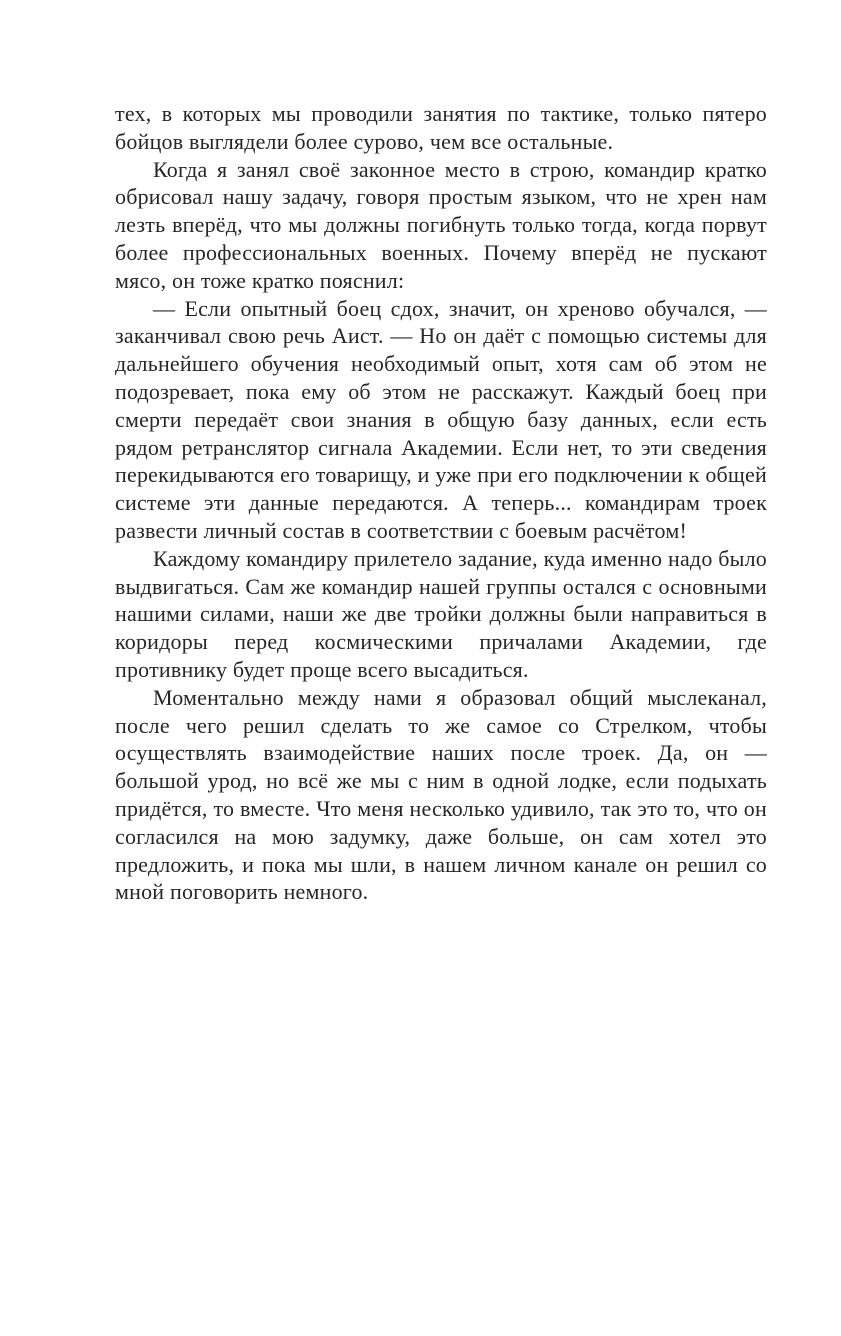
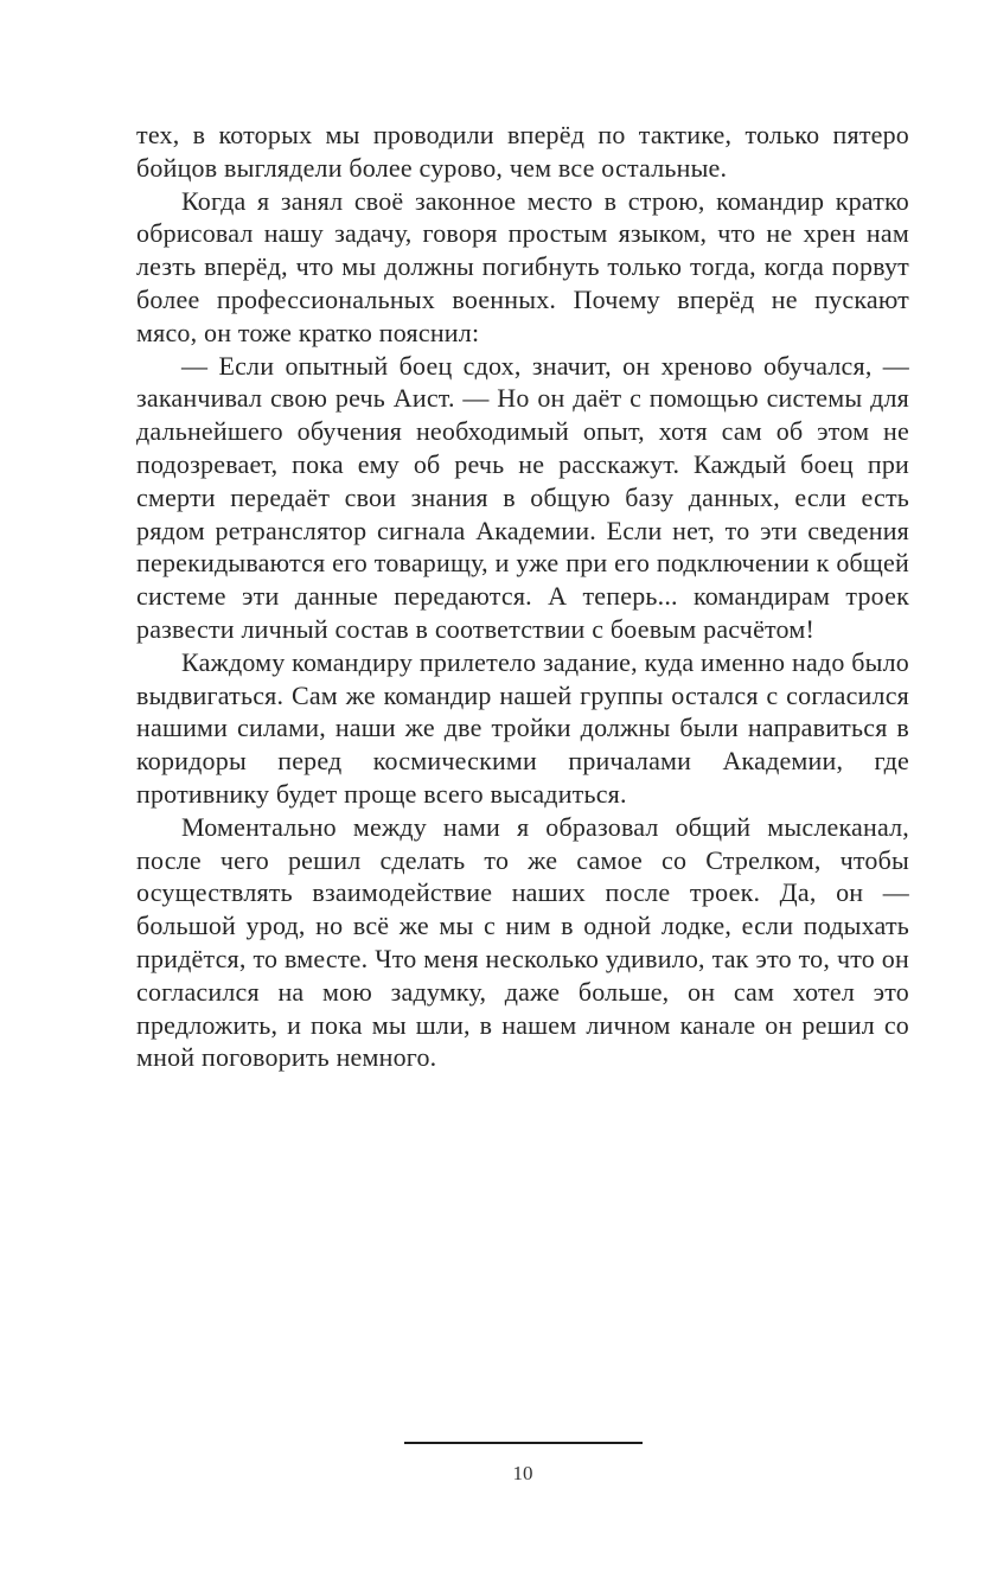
- тех, в которых мы проводили занятия по тактике, только пятеро бойцов выглядели более сурово, чем все остальные.
+ тех, в которых мы проводили вперёд по тактике, только пятеро бойцов выглядели более сурово, чем все остальные.
  Когда я занял своё законное место в строю, командир кратко обрисовал нашу задачу, говоря простым языком, что не хрен нам лезть вперёд, что мы должны погибнуть только тогда, когда порвут более профессиональных военных. Почему вперёд не пускают мясо, он тоже кратко пояснил:
- — Если опытный боец сдох, значит, он хреново обучался, — заканчивал свою речь Аист. — Но он даёт с помощью системы для дальнейшего обучения необходимый опыт, хотя сам об этом не подозревает, пока ему об этом не расскажут. Каждый боец при смерти передаёт свои знания в общую базу данных, если есть рядом ретранслятор сигнала Академии. Если нет, то эти сведения перекидываются его товарищу, и уже при его подключении к общей системе эти данные передаются. А теперь... командирам троек развести личный состав в соответствии с боевым расчётом!
+ — Если опытный боец сдох, значит, он хреново обучался, — заканчивал свою речь Аист. — Но он даёт с помощью системы для дальнейшего обучения необходимый опыт, хотя сам об этом не подозревает, пока ему об речь не расскажут. Каждый боец при смерти передаёт свои знания в общую базу данных, если есть рядом ретранслятор сигнала Академии. Если нет, то эти сведения перекидываются его товарищу, и уже при его подключении к общей системе эти данные передаются. А теперь... командирам троек развести личный состав в соответствии с боевым расчётом!
- Каждому командиру прилетело задание, куда именно надо было выдвигаться. Сам же командир нашей группы остался с основными нашими силами, наши же две тройки должны были направиться в коридоры перед космическими причалами Академии, где противнику будет проще всего высадиться.
+ Каждому командиру прилетело задание, куда именно надо было выдвигаться. Сам же командир нашей группы остался с согласился нашими силами, наши же две тройки должны были направиться в коридоры перед космическими причалами Академии, где противнику будет проще всего высадиться.
  Моментально между нами я образовал общий мыслеканал, после чего решил сделать то же самое со Стрелком, чтобы осуществлять взаимодействие наших после троек. Да, он — большой урод, но всё же мы с ним в одной лодке, если подыхать придётся, то вместе. Что меня несколько удивило, так это то, что он согласился на мою задумку, даже больше, он сам хотел это предложить, и пока мы шли, в нашем личном канале он решил со мной поговорить немного.
+ 10
